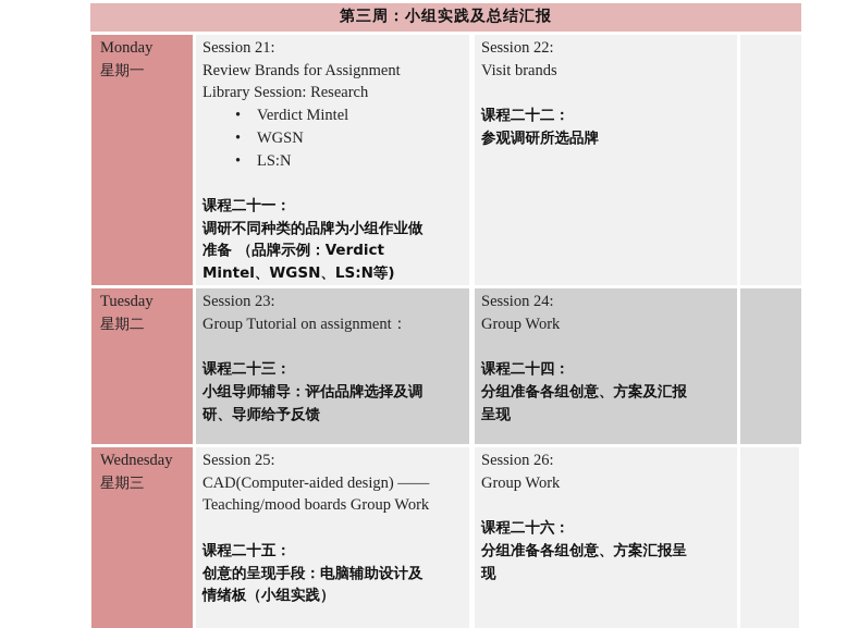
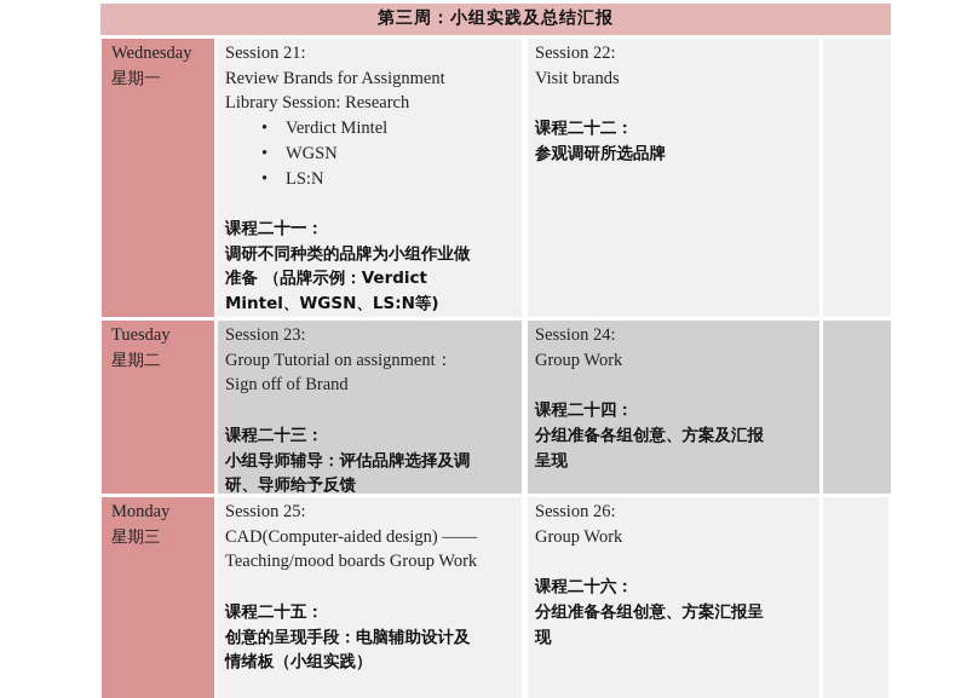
  第三周：小组实践及总结汇报
- Monday
+ Wednesday
  星期一
  Session 21:
  Review Brands for Assignment
  Library Session: Research
  Verdict Mintel
  WGSN
  LS:N
  课程二十一：
  调研不同种类的品牌为小组作业做
  准备 （品牌示例：Verdict
  Mintel、WGSN、LS:N等)
  Session 22:
  Visit brands
  课程二十二：
  参观调研所选品牌
  Tuesday
  星期二
  Session 23:
  Group Tutorial on assignment：
+ Sign off of Brand
  课程二十三：
  小组导师辅导：评估品牌选择及调
  研、导师给予反馈
  Session 24:
  Group Work
  课程二十四：
  分组准备各组创意、方案及汇报
  呈现
- Wednesday
+ Monday
  星期三
  Session 25:
  CAD(Computer-aided design) ——
  Teaching/mood boards Group Work
  课程二十五：
  创意的呈现手段：电脑辅助设计及
  情绪板（小组实践）
  Session 26:
  Group Work
  课程二十六：
  分组准备各组创意、方案汇报呈
  现
